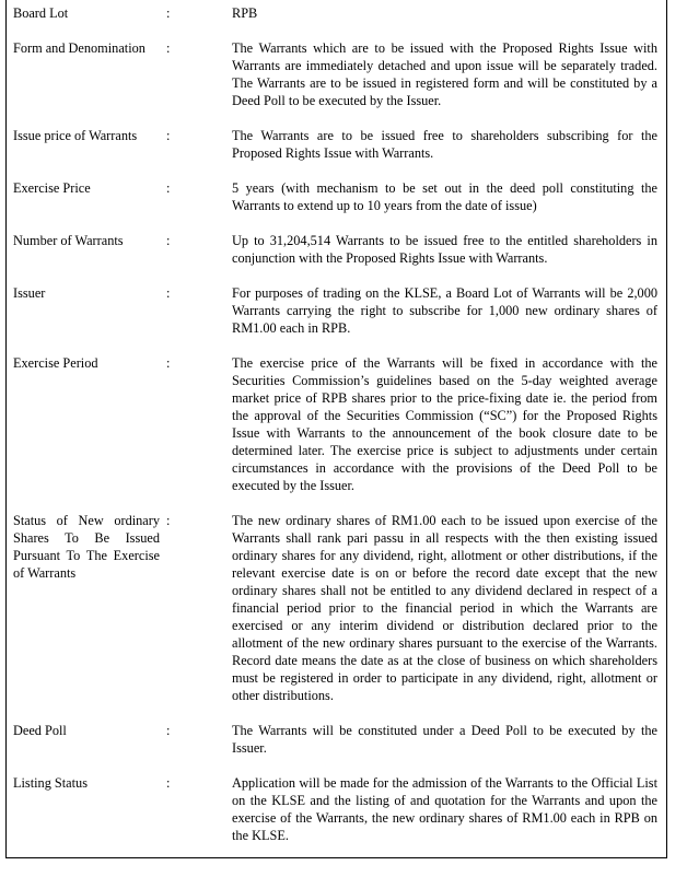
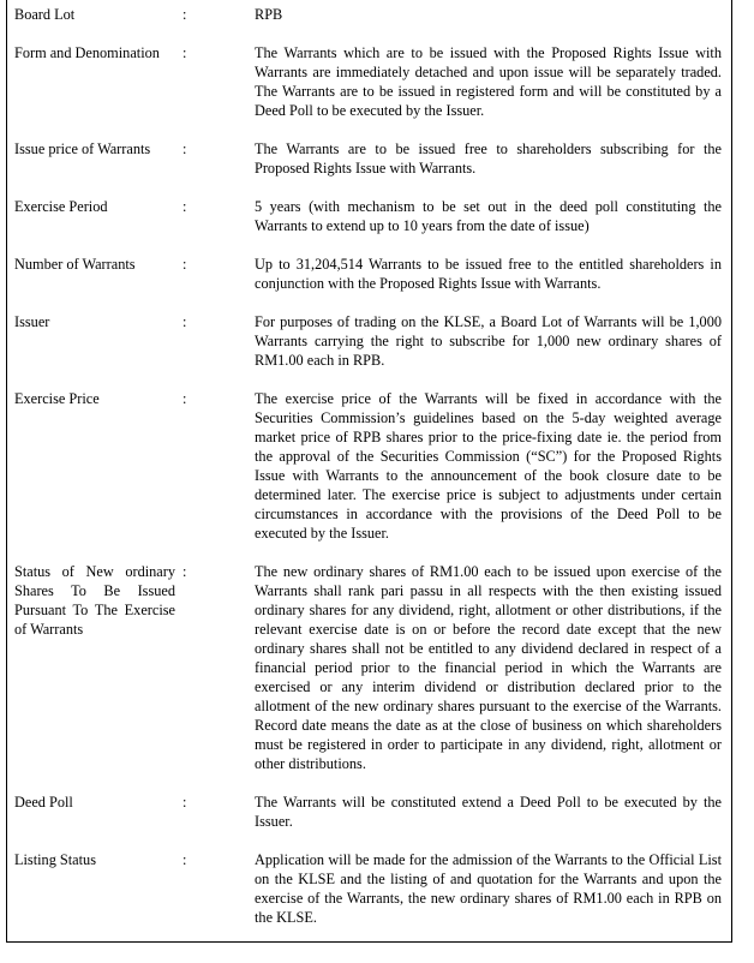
  Board Lot
  :
  RPB
  Form and Denomination
  :
  The Warrants which are to be issued with the Proposed Rights Issue with Warrants are immediately detached and upon issue will be separately traded. The Warrants are to be issued in registered form and will be constituted by a Deed Poll to be executed by the Issuer.
  Issue price of Warrants
  :
  The Warrants are to be issued free to shareholders subscribing for the Proposed Rights Issue with Warrants.
- Exercise Price
+ Exercise Period
  :
  5 years (with mechanism to be set out in the deed poll constituting the Warrants to extend up to 10 years from the date of issue)
  Number of Warrants
  :
  Up to 31,204,514 Warrants to be issued free to the entitled shareholders in conjunction with the Proposed Rights Issue with Warrants.
  Issuer
  :
- For purposes of trading on the KLSE, a Board Lot of Warrants will be 2,000 Warrants carrying the right to subscribe for 1,000 new ordinary shares of RM1.00 each in RPB.
+ For purposes of trading on the KLSE, a Board Lot of Warrants will be 1,000 Warrants carrying the right to subscribe for 1,000 new ordinary shares of RM1.00 each in RPB.
- Exercise Period
+ Exercise Price
  :
  The exercise price of the Warrants will be fixed in accordance with the Securities Commission’s guidelines based on the 5-day weighted average market price of RPB shares prior to the price-fixing date ie. the period from the approval of the Securities Commission (“SC”) for the Proposed Rights Issue with Warrants to the announcement of the book closure date to be determined later. The exercise price is subject to adjustments under certain circumstances in accordance with the provisions of the Deed Poll to be executed by the Issuer.
  Status of New ordinary Shares To Be Issued Pursuant To The Exercise of Warrants
  :
  The new ordinary shares of RM1.00 each to be issued upon exercise of the Warrants shall rank pari passu in all respects with the then existing issued ordinary shares for any dividend, right, allotment or other distributions, if the relevant exercise date is on or before the record date except that the new ordinary shares shall not be entitled to any dividend declared in respect of a financial period prior to the financial period in which the Warrants are exercised or any interim dividend or distribution declared prior to the allotment of the new ordinary shares pursuant to the exercise of the Warrants. Record date means the date as at the close of business on which shareholders must be registered in order to participate in any dividend, right, allotment or other distributions.
  Deed Poll
  :
- The Warrants will be constituted under a Deed Poll to be executed by the Issuer.
+ The Warrants will be constituted extend a Deed Poll to be executed by the Issuer.
  Listing Status
  :
  Application will be made for the admission of the Warrants to the Official List on the KLSE and the listing of and quotation for the Warrants and upon the exercise of the Warrants, the new ordinary shares of RM1.00 each in RPB on the KLSE.
